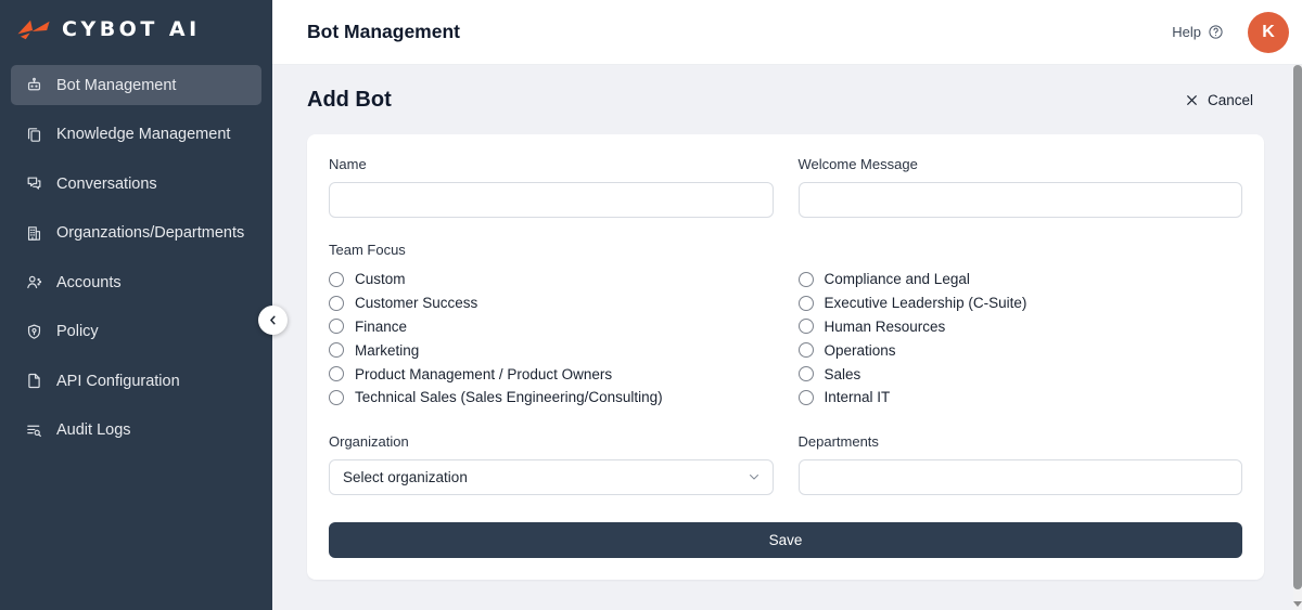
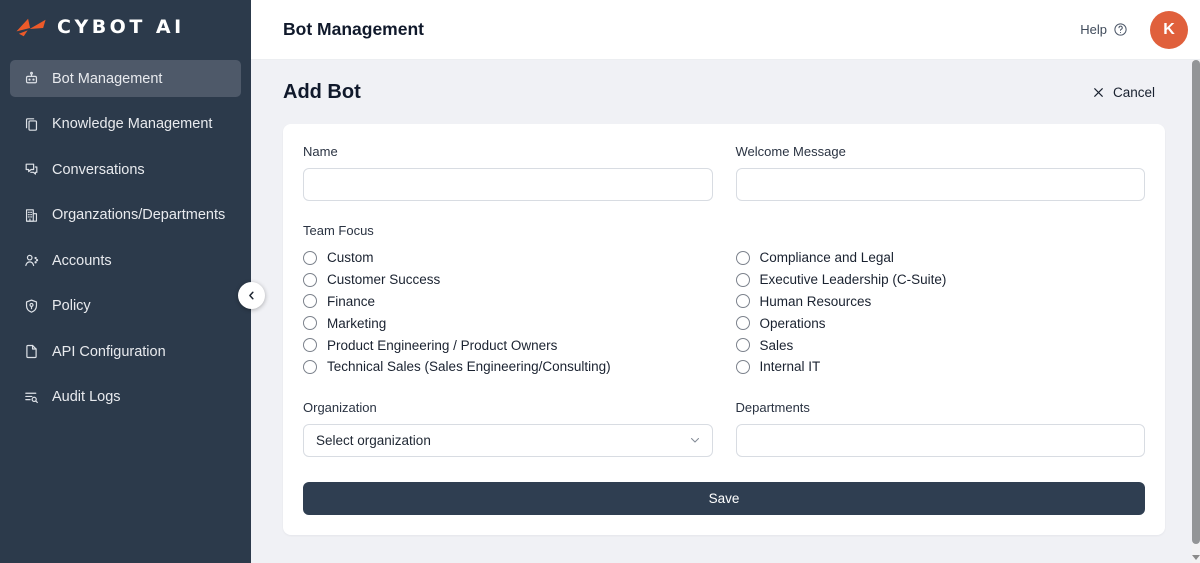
  CYBOT AI
  Bot Management
  Knowledge Management
  Conversations
  Organzations/Departments
  Accounts
  Policy
  API Configuration
  Audit Logs
  Bot Management
  Help
  K
  Add Bot
  Cancel
  Name
  Welcome Message
  Team Focus
  Custom
  Customer Success
  Finance
  Marketing
- Product Management / Product Owners
+ Product Engineering / Product Owners
  Technical Sales (Sales Engineering/Consulting)
  Compliance and Legal
  Executive Leadership (C-Suite)
  Human Resources
  Operations
  Sales
  Internal IT
  Organization
  Select organization
  Departments
  Save
